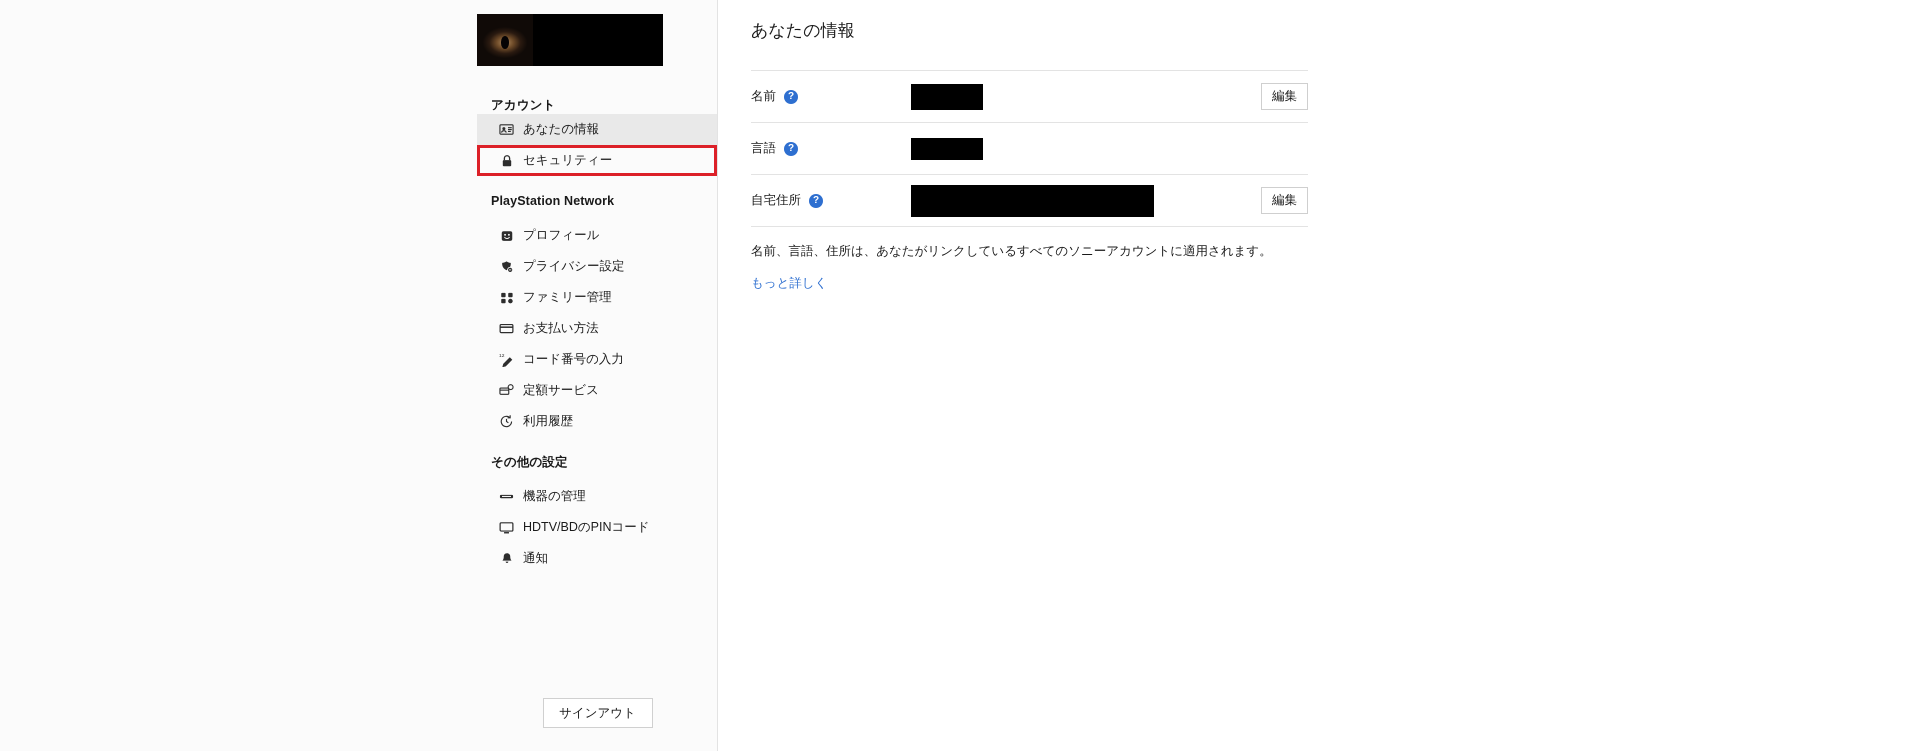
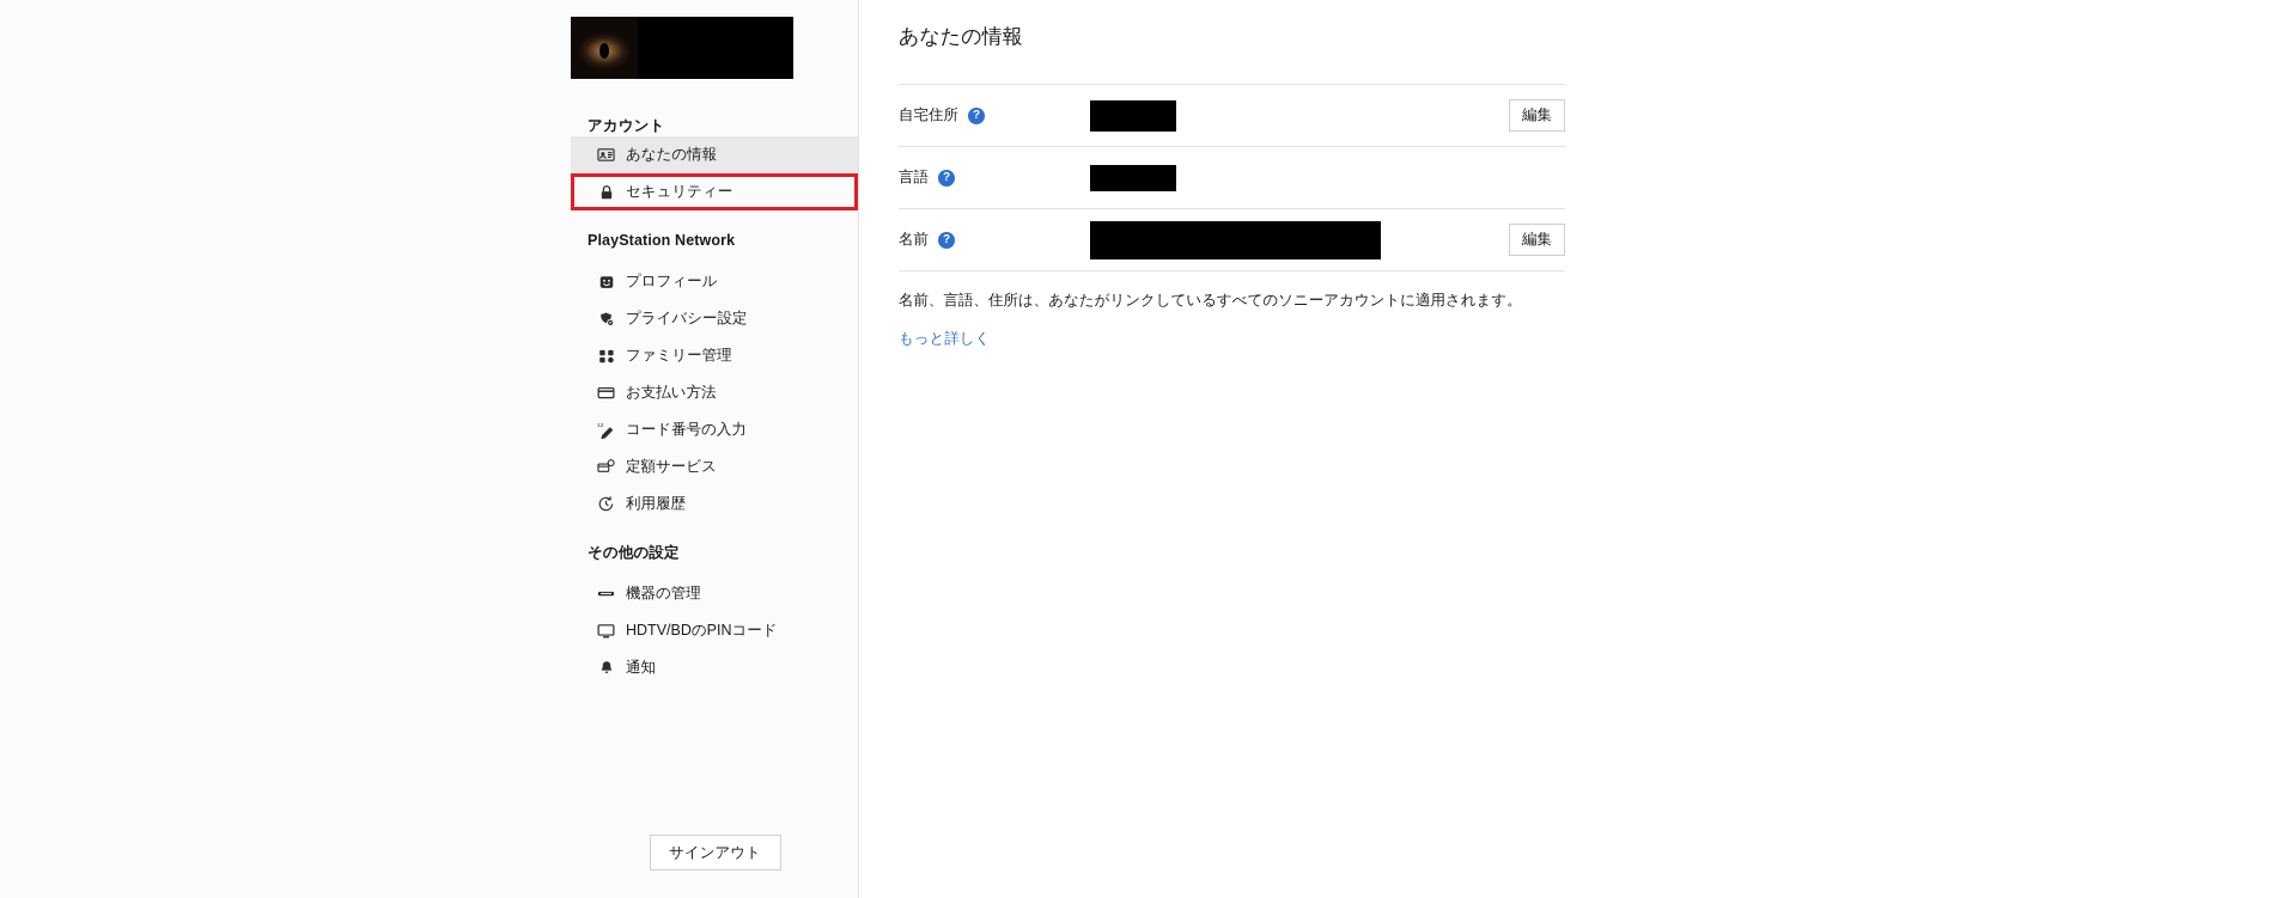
  アカウント
  あなたの情報
  セキュリティー
  PlayStation Network
  プロフィール
  プライバシー設定
  ファミリー管理
  お支払い方法
  コード番号の入力
  定額サービス
  利用履歴
  その他の設定
  機器の管理
  HDTV/BDのPINコード
  通知
  サインアウト
  あなたの情報
- 名前
+ 自宅住所
  ?
  編集
  言語
  ?
- 自宅住所
+ 名前
  ?
  編集
  名前、言語、住所は、あなたがリンクしているすべてのソニーアカウントに適用されます。
  もっと詳しく
